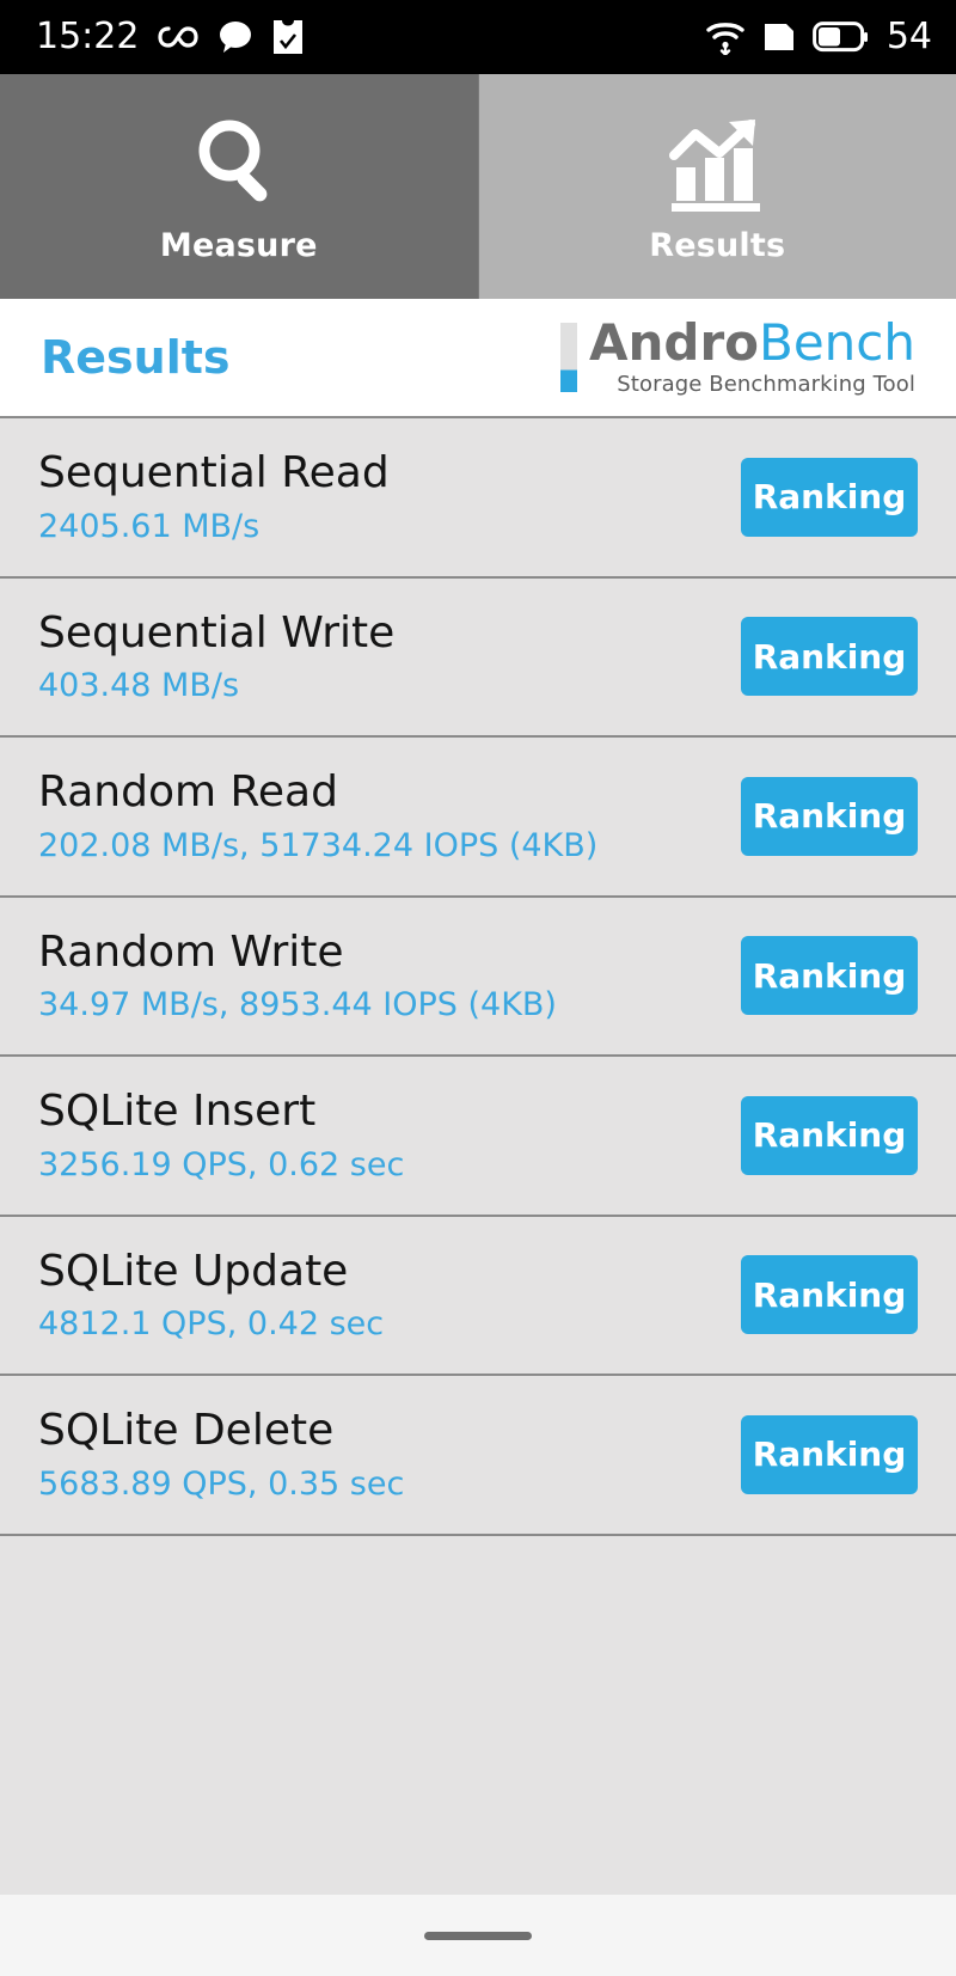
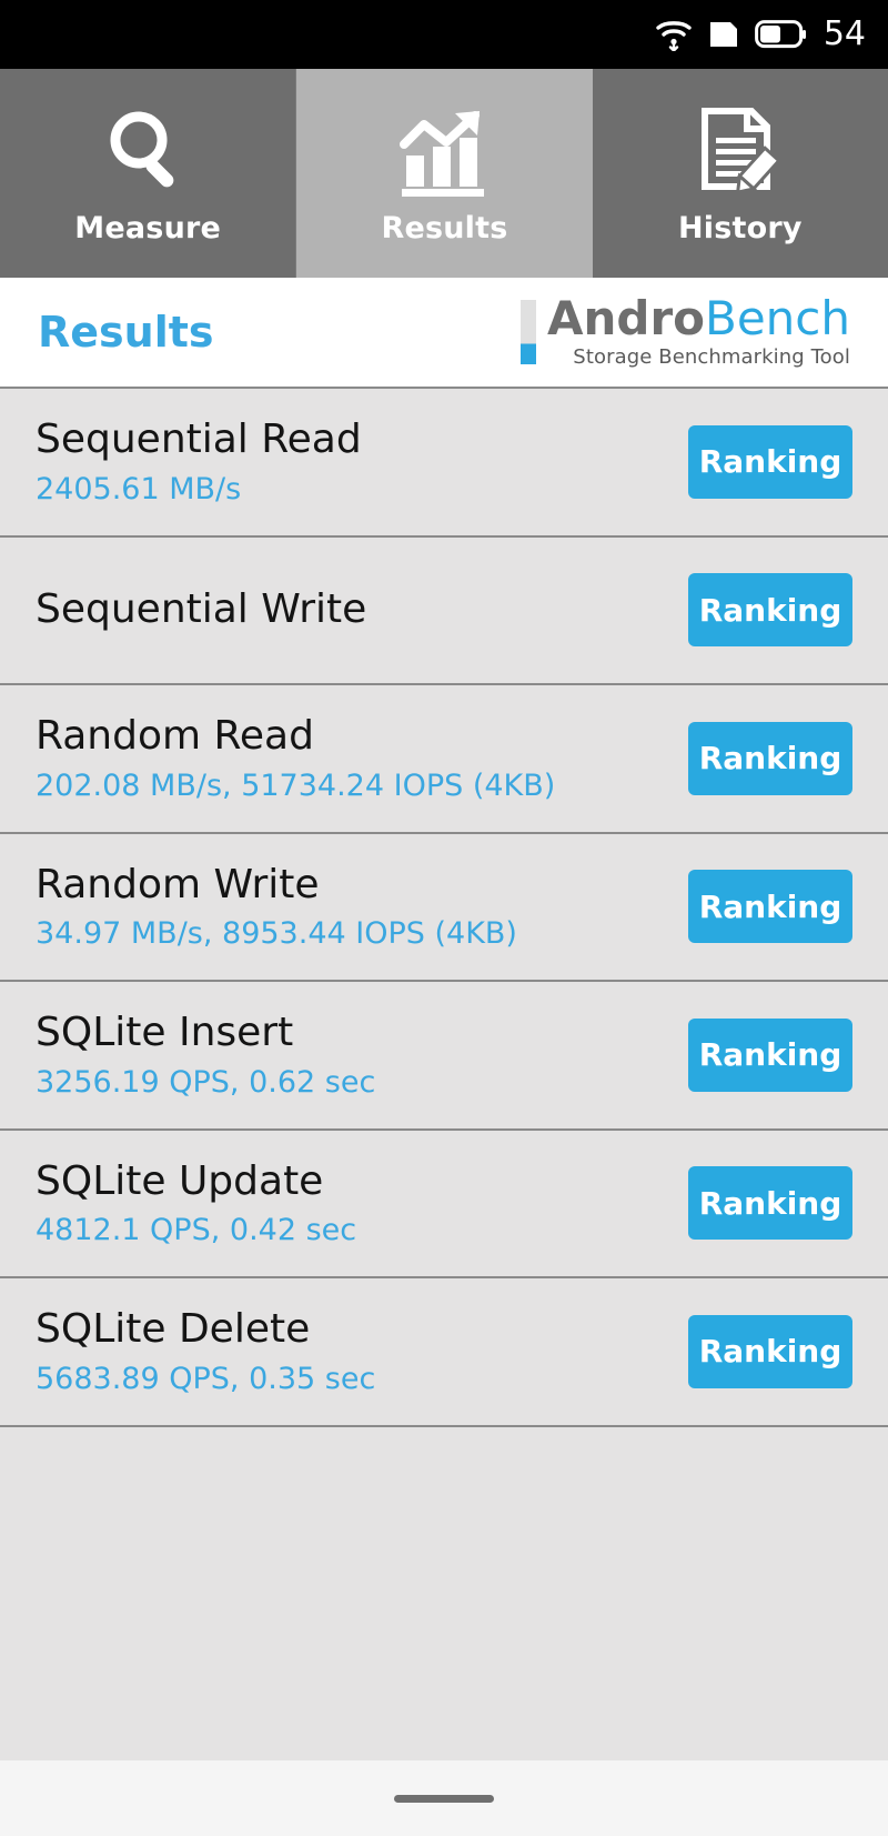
- 15:22
  54
  Measure
  Results
+ History
  Results
  AndroBench
  Storage Benchmarking Tool
  Sequential Read
  2405.61 MB/s
  Ranking
  Sequential Write
- 403.48 MB/s
  Ranking
  Random Read
  202.08 MB/s, 51734.24 IOPS (4KB)
  Ranking
  Random Write
  34.97 MB/s, 8953.44 IOPS (4KB)
  Ranking
  SQLite Insert
  3256.19 QPS, 0.62 sec
  Ranking
  SQLite Update
  4812.1 QPS, 0.42 sec
  Ranking
  SQLite Delete
  5683.89 QPS, 0.35 sec
  Ranking
